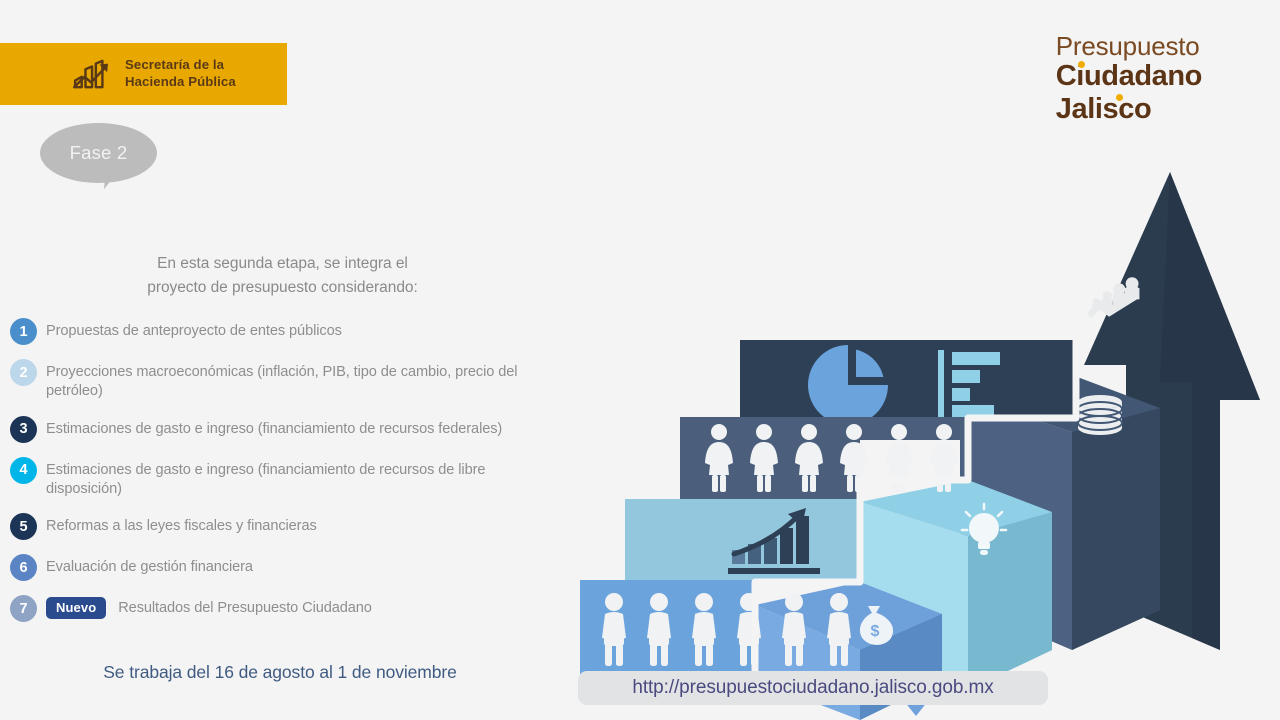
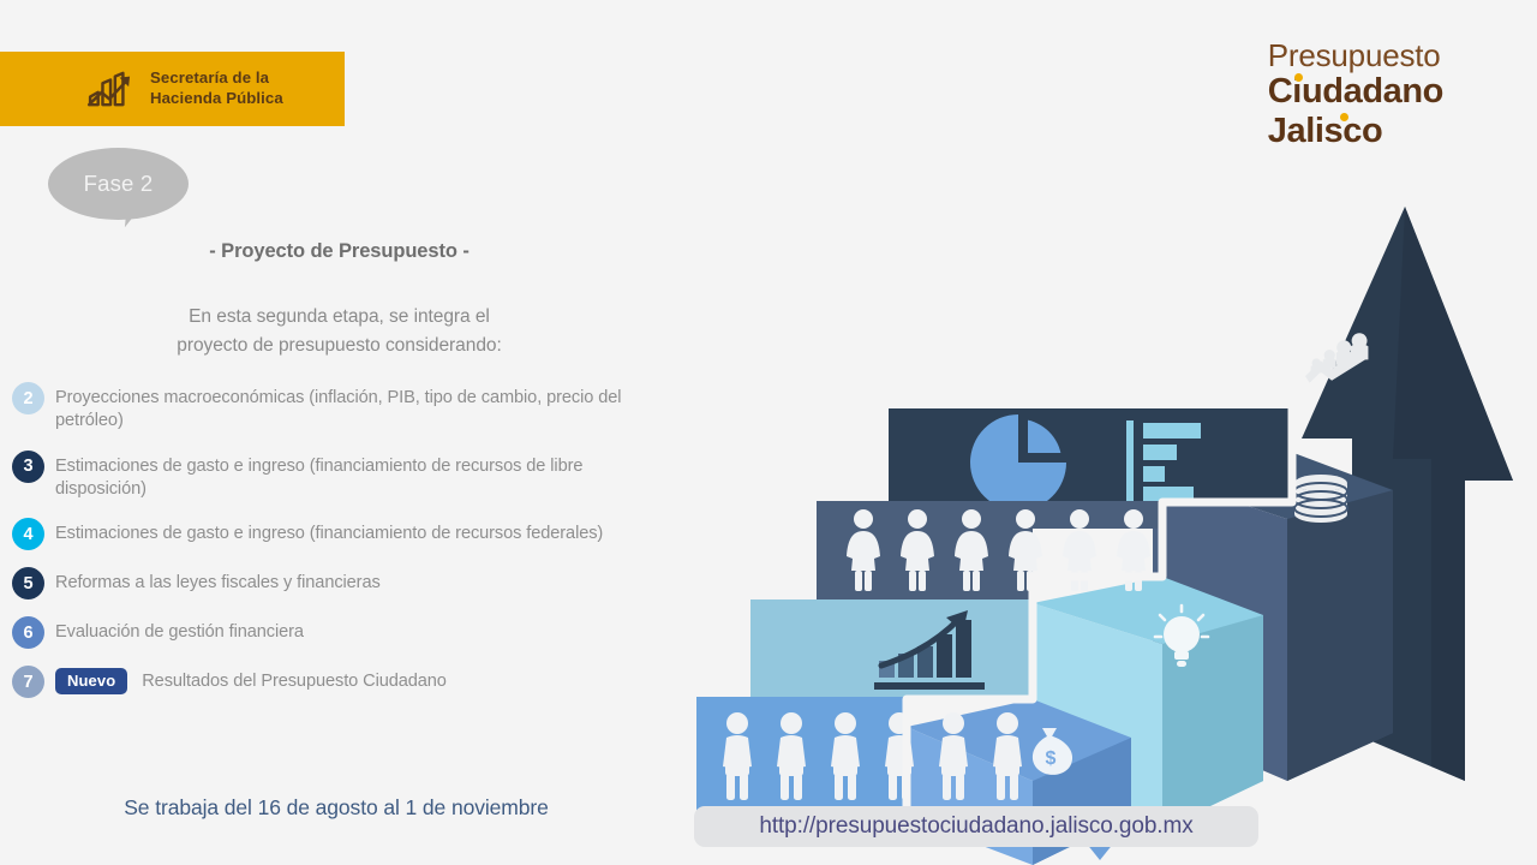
  Secretaría de la
  Hacienda Pública
  Presupuesto
  Ciudadano
  Jalisco
  Fase 2
+ - Proyecto de Presupuesto -
  En esta segunda etapa, se integra el
  proyecto de presupuesto considerando:
- 1
- Propuestas de anteproyecto de entes públicos
  2
  Proyecciones macroeconómicas (inflación, PIB, tipo de cambio, precio del petróleo)
  3
- Estimaciones de gasto e ingreso (financiamiento de recursos federales)
+ Estimaciones de gasto e ingreso (financiamiento de recursos de libre disposición)
  4
- Estimaciones de gasto e ingreso (financiamiento de recursos de libre disposición)
+ Estimaciones de gasto e ingreso (financiamiento de recursos federales)
  5
  Reformas a las leyes fiscales y financieras
  6
  Evaluación de gestión financiera
  7
  Nuevo
  Resultados del Presupuesto Ciudadano
  Se trabaja del 16 de agosto al 1 de noviembre
  $
  http://presupuestociudadano.jalisco.gob.mx
